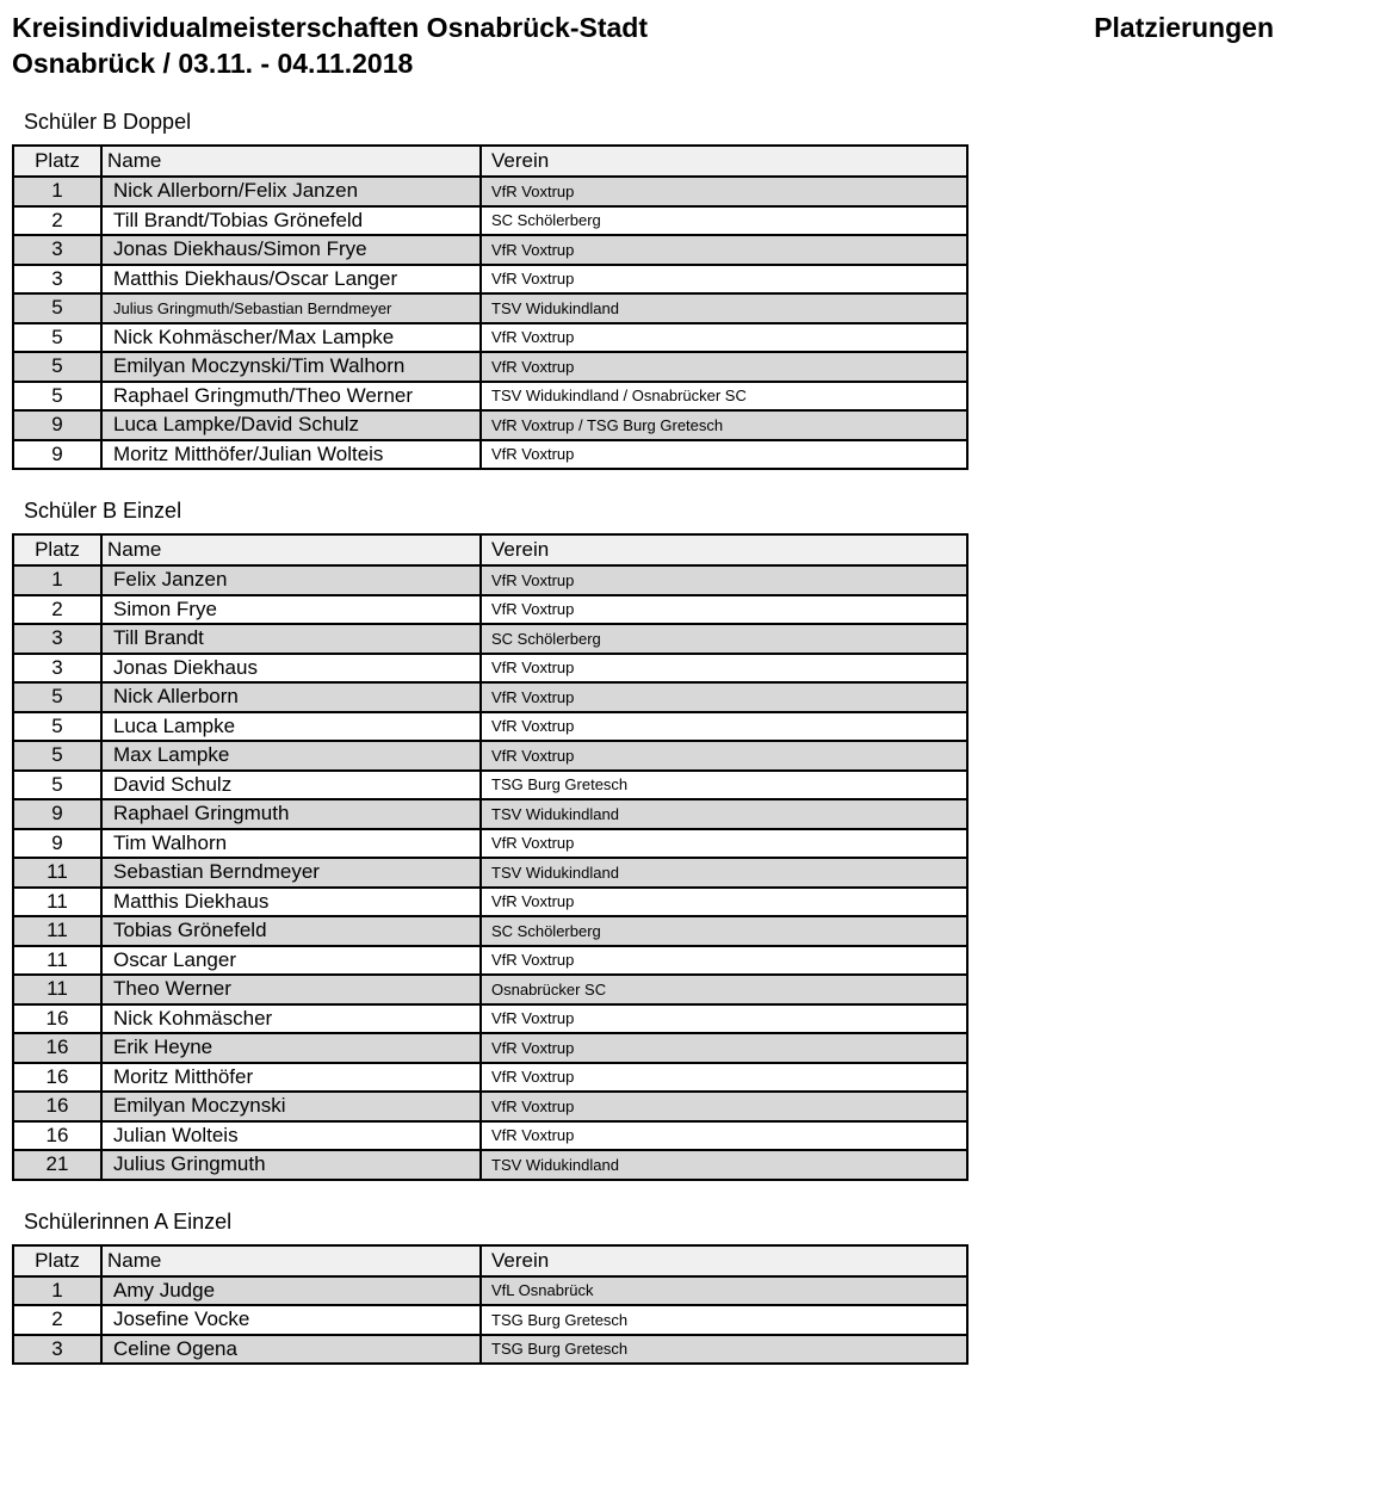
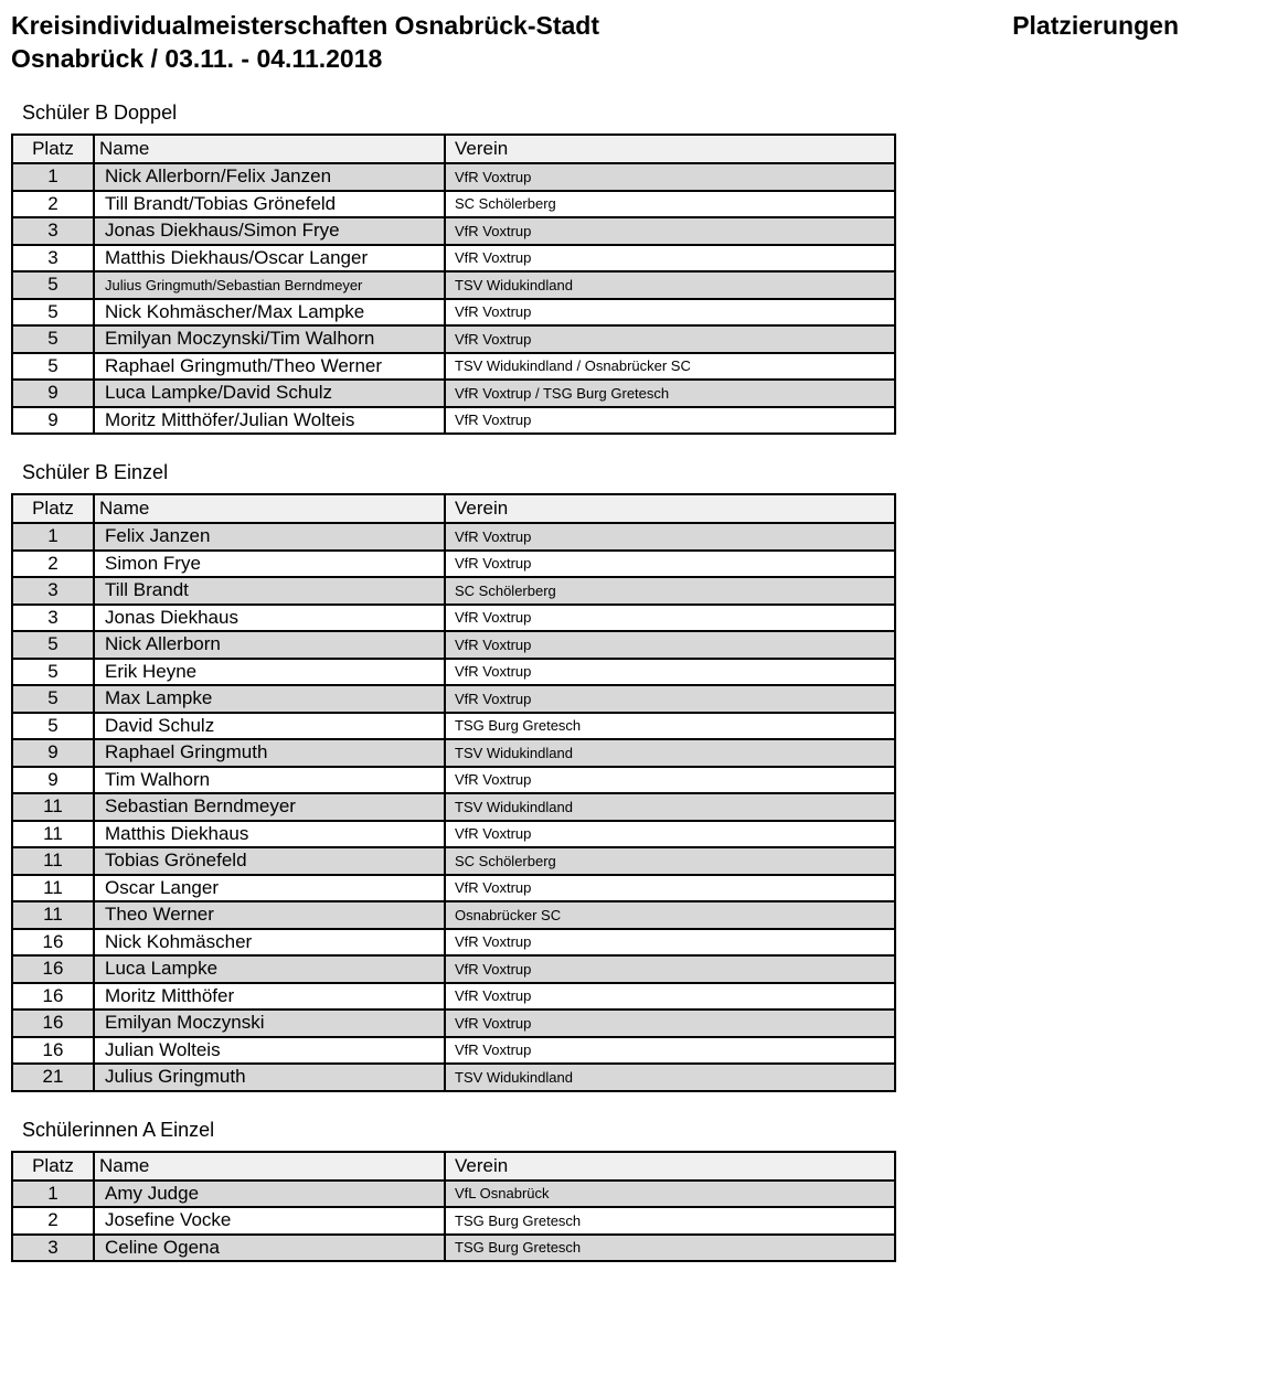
  Kreisindividualmeisterschaften Osnabrück-Stadt
  Osnabrück / 03.11. - 04.11.2018
  Platzierungen
  Schüler B Doppel
  Platz	Name	Verein
  1	Nick Allerborn/Felix Janzen	VfR Voxtrup
  2	Till Brandt/Tobias Grönefeld	SC Schölerberg
  3	Jonas Diekhaus/Simon Frye	VfR Voxtrup
  3	Matthis Diekhaus/Oscar Langer	VfR Voxtrup
  5	Julius Gringmuth/Sebastian Berndmeyer	TSV Widukindland
  5	Nick Kohmäscher/Max Lampke	VfR Voxtrup
  5	Emilyan Moczynski/Tim Walhorn	VfR Voxtrup
  5	Raphael Gringmuth/Theo Werner	TSV Widukindland / Osnabrücker SC
  9	Luca Lampke/David Schulz	VfR Voxtrup / TSG Burg Gretesch
  9	Moritz Mitthöfer/Julian Wolteis	VfR Voxtrup
  Schüler B Einzel
  Platz	Name	Verein
  1	Felix Janzen	VfR Voxtrup
  2	Simon Frye	VfR Voxtrup
  3	Till Brandt	SC Schölerberg
  3	Jonas Diekhaus	VfR Voxtrup
  5	Nick Allerborn	VfR Voxtrup
- 5	Luca Lampke	VfR Voxtrup
+ 5	Erik Heyne	VfR Voxtrup
  5	Max Lampke	VfR Voxtrup
  5	David Schulz	TSG Burg Gretesch
  9	Raphael Gringmuth	TSV Widukindland
  9	Tim Walhorn	VfR Voxtrup
  11	Sebastian Berndmeyer	TSV Widukindland
  11	Matthis Diekhaus	VfR Voxtrup
  11	Tobias Grönefeld	SC Schölerberg
  11	Oscar Langer	VfR Voxtrup
  11	Theo Werner	Osnabrücker SC
  16	Nick Kohmäscher	VfR Voxtrup
- 16	Erik Heyne	VfR Voxtrup
+ 16	Luca Lampke	VfR Voxtrup
  16	Moritz Mitthöfer	VfR Voxtrup
  16	Emilyan Moczynski	VfR Voxtrup
  16	Julian Wolteis	VfR Voxtrup
  21	Julius Gringmuth	TSV Widukindland
  Schülerinnen A Einzel
  Platz	Name	Verein
  1	Amy Judge	VfL Osnabrück
  2	Josefine Vocke	TSG Burg Gretesch
  3	Celine Ogena	TSG Burg Gretesch
